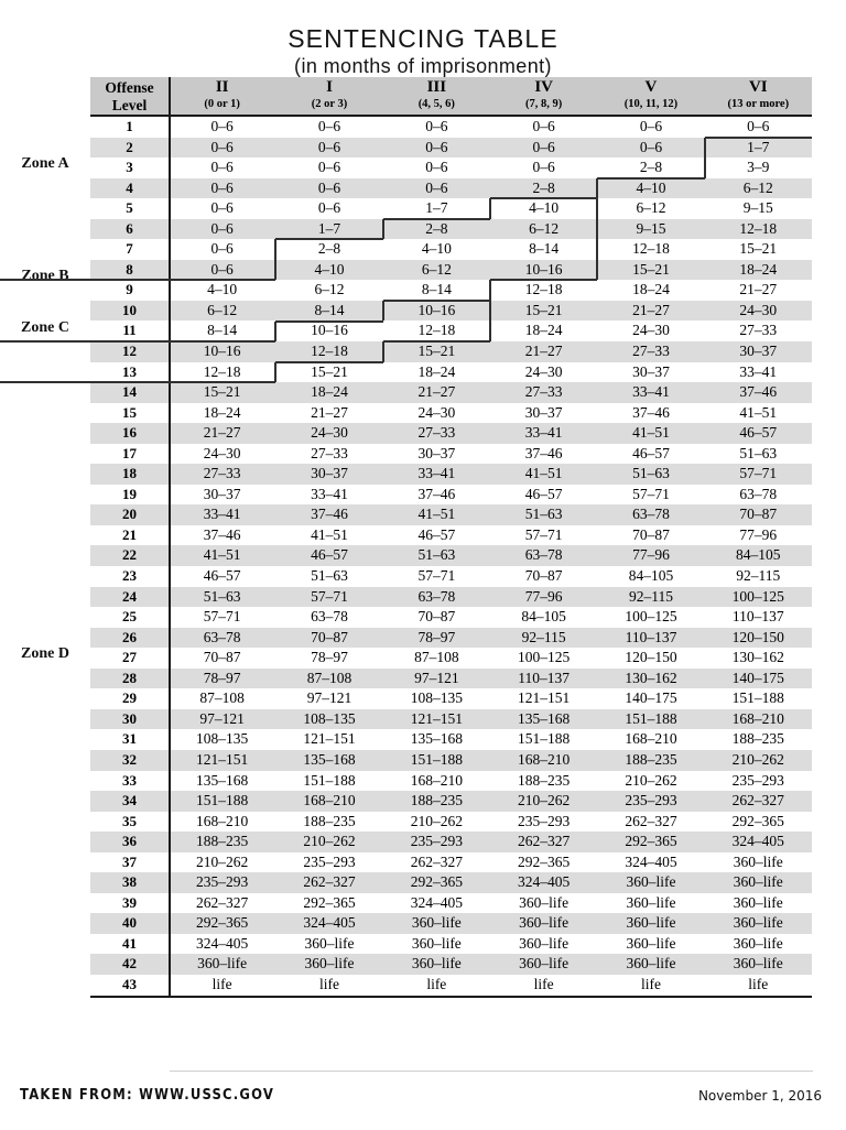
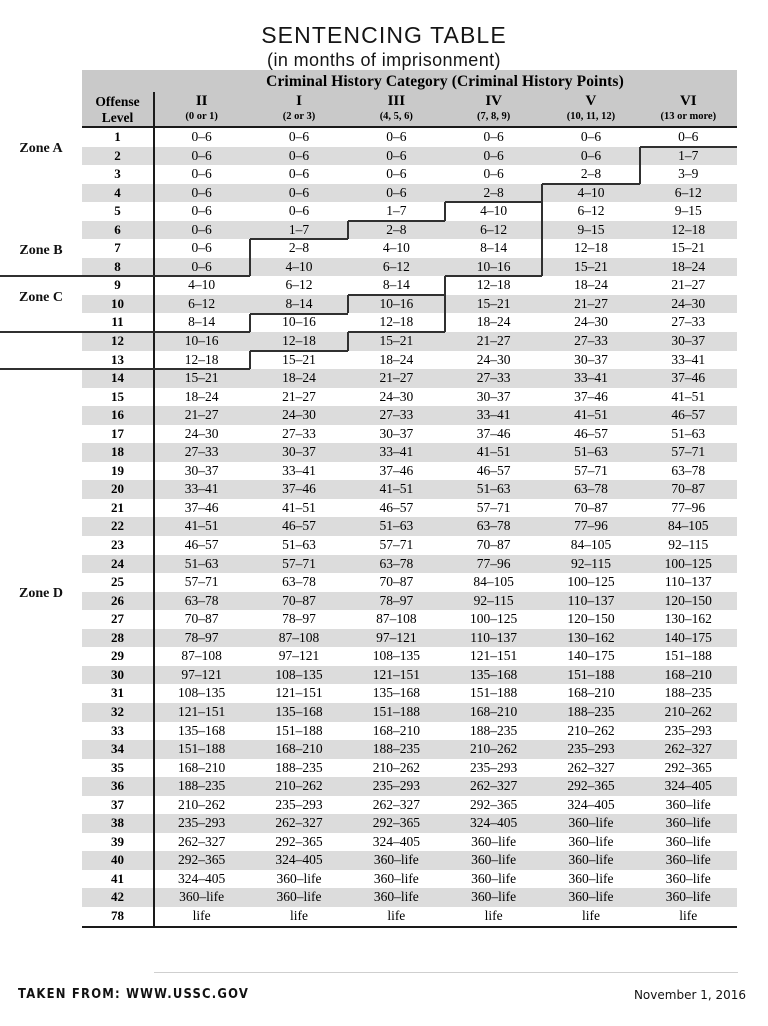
  SENTENCING TABLE
  (in months of imprisonment)
+ Criminal History Category (Criminal History Points)
  Offense
  Level
  II
  (0 or 1)
  I
  (2 or 3)
  III
  (4, 5, 6)
  IV
  (7, 8, 9)
  V
  (10, 11, 12)
  VI
  (13 or more)
  1
  0–6
  0–6
  0–6
  0–6
  0–6
  0–6
  2
  0–6
  0–6
  0–6
  0–6
  0–6
  1–7
  3
  0–6
  0–6
  0–6
  0–6
  2–8
  3–9
  4
  0–6
  0–6
  0–6
  2–8
  4–10
  6–12
  5
  0–6
  0–6
  1–7
  4–10
  6–12
  9–15
  6
  0–6
  1–7
  2–8
  6–12
  9–15
  12–18
  7
  0–6
  2–8
  4–10
  8–14
  12–18
  15–21
  8
  0–6
  4–10
  6–12
  10–16
  15–21
  18–24
  9
  4–10
  6–12
  8–14
  12–18
  18–24
  21–27
  10
  6–12
  8–14
  10–16
  15–21
  21–27
  24–30
  11
  8–14
  10–16
  12–18
  18–24
  24–30
  27–33
  12
  10–16
  12–18
  15–21
  21–27
  27–33
  30–37
  13
  12–18
  15–21
  18–24
  24–30
  30–37
  33–41
  14
  15–21
  18–24
  21–27
  27–33
  33–41
  37–46
  15
  18–24
  21–27
  24–30
  30–37
  37–46
  41–51
  16
  21–27
  24–30
  27–33
  33–41
  41–51
  46–57
  17
  24–30
  27–33
  30–37
  37–46
  46–57
  51–63
  18
  27–33
  30–37
  33–41
  41–51
  51–63
  57–71
  19
  30–37
  33–41
  37–46
  46–57
  57–71
  63–78
  20
  33–41
  37–46
  41–51
  51–63
  63–78
  70–87
  21
  37–46
  41–51
  46–57
  57–71
  70–87
  77–96
  22
  41–51
  46–57
  51–63
  63–78
  77–96
  84–105
  23
  46–57
  51–63
  57–71
  70–87
  84–105
  92–115
  24
  51–63
  57–71
  63–78
  77–96
  92–115
  100–125
  25
  57–71
  63–78
  70–87
  84–105
  100–125
  110–137
  26
  63–78
  70–87
  78–97
  92–115
  110–137
  120–150
  27
  70–87
  78–97
  87–108
  100–125
  120–150
  130–162
  28
  78–97
  87–108
  97–121
  110–137
  130–162
  140–175
  29
  87–108
  97–121
  108–135
  121–151
  140–175
  151–188
  30
  97–121
  108–135
  121–151
  135–168
  151–188
  168–210
  31
  108–135
  121–151
  135–168
  151–188
  168–210
  188–235
  32
  121–151
  135–168
  151–188
  168–210
  188–235
  210–262
  33
  135–168
  151–188
  168–210
  188–235
  210–262
  235–293
  34
  151–188
  168–210
  188–235
  210–262
  235–293
  262–327
  35
  168–210
  188–235
  210–262
  235–293
  262–327
  292–365
  36
  188–235
  210–262
  235–293
  262–327
  292–365
  324–405
  37
  210–262
  235–293
  262–327
  292–365
  324–405
  360–life
  38
  235–293
  262–327
  292–365
  324–405
  360–life
  360–life
  39
  262–327
  292–365
  324–405
  360–life
  360–life
  360–life
  40
  292–365
  324–405
  360–life
  360–life
  360–life
  360–life
  41
  324–405
  360–life
  360–life
  360–life
  360–life
  360–life
  42
  360–life
  360–life
  360–life
  360–life
  360–life
  360–life
- 43
+ 78
  life
  life
  life
  life
  life
  life
  Zone A
  Zone B
  Zone C
  Zone D
  TAKEN FROM: WWW.USSC.GOV
  November 1, 2016
